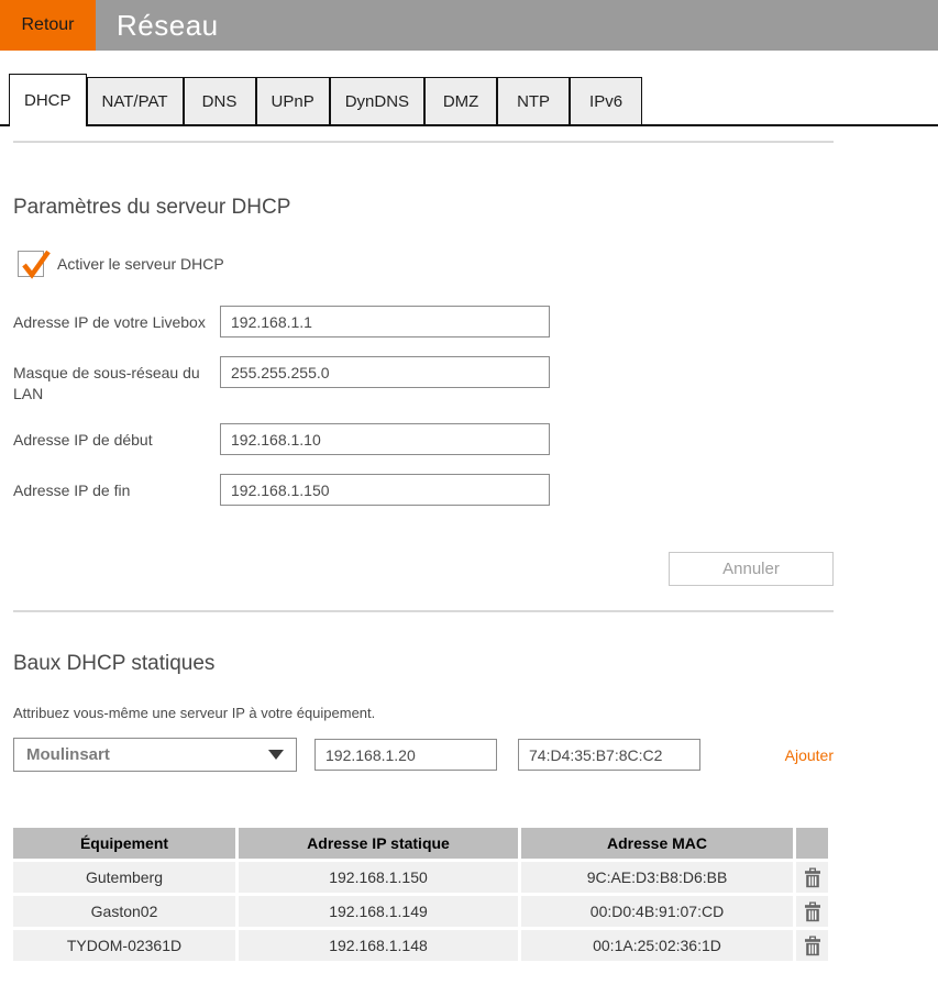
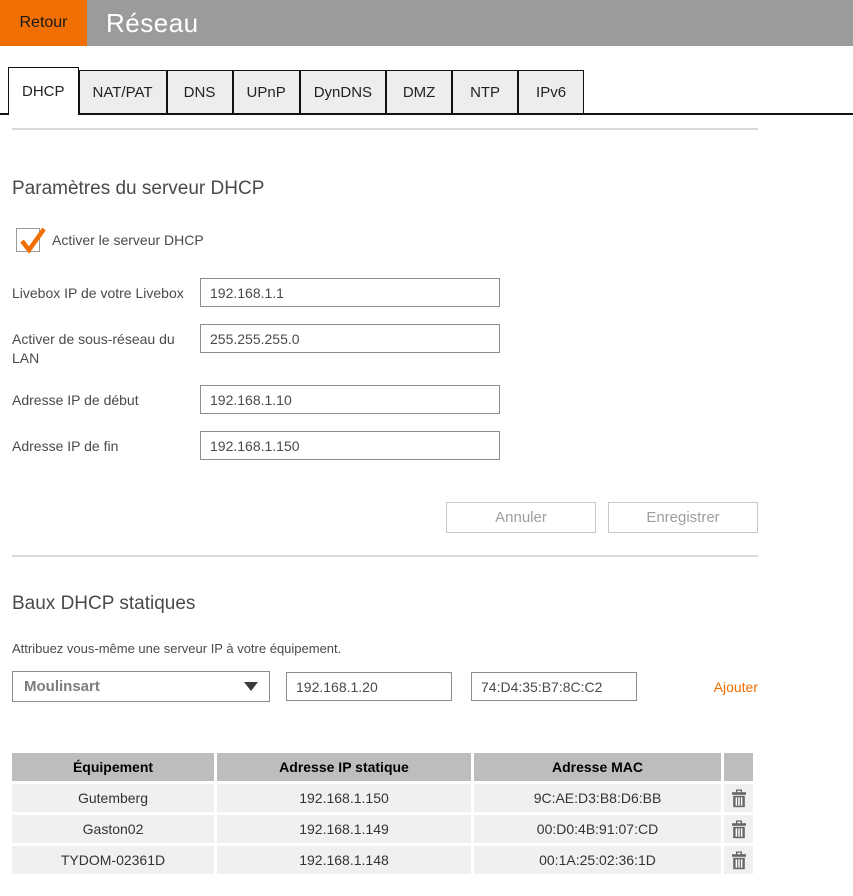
  Retour
  Réseau
  DHCP
  NAT/PAT
  DNS
  UPnP
  DynDNS
  DMZ
  NTP
  IPv6
  Paramètres du serveur DHCP
  Activer le serveur DHCP
- Adresse IP de votre Livebox
+ Livebox IP de votre Livebox
  192.168.1.1
- Masque de sous-réseau du LAN
+ Activer de sous-réseau du LAN
  255.255.255.0
  Adresse IP de début
  192.168.1.10
  Adresse IP de fin
  192.168.1.150
  Annuler
+ Enregistrer
  Baux DHCP statiques
  Attribuez vous-même une serveur IP à votre équipement.
  Moulinsart
  192.168.1.20
  74:D4:35:B7:8C:C2
  Ajouter
  Équipement
  Adresse IP statique
  Adresse MAC
  Gutemberg
  192.168.1.150
  9C:AE:D3:B8:D6:BB
  Gaston02
  192.168.1.149
  00:D0:4B:91:07:CD
  TYDOM-02361D
  192.168.1.148
  00:1A:25:02:36:1D
